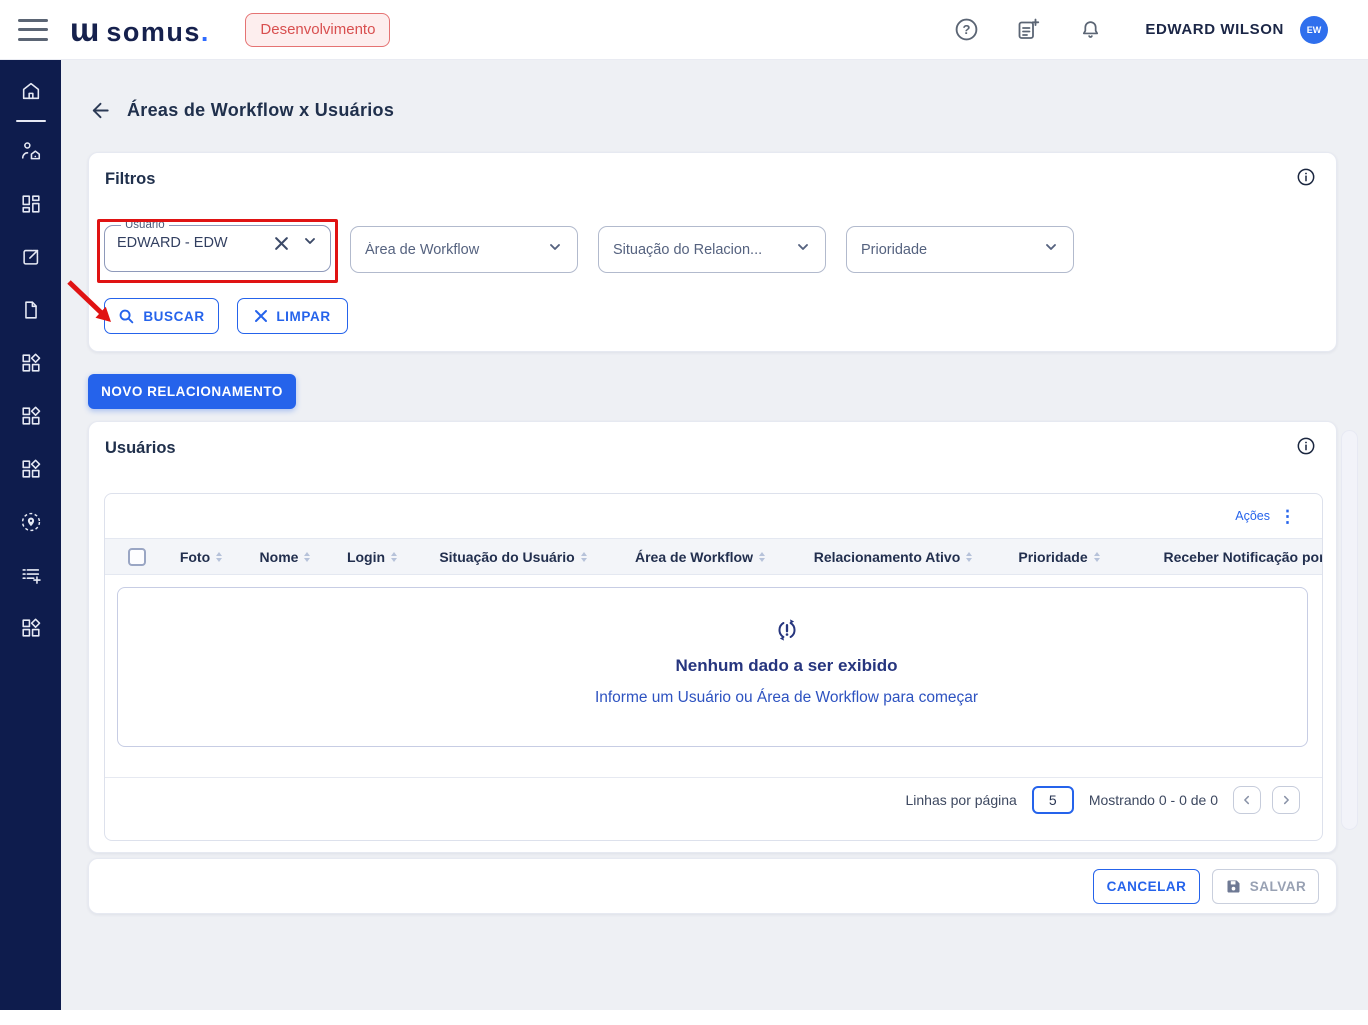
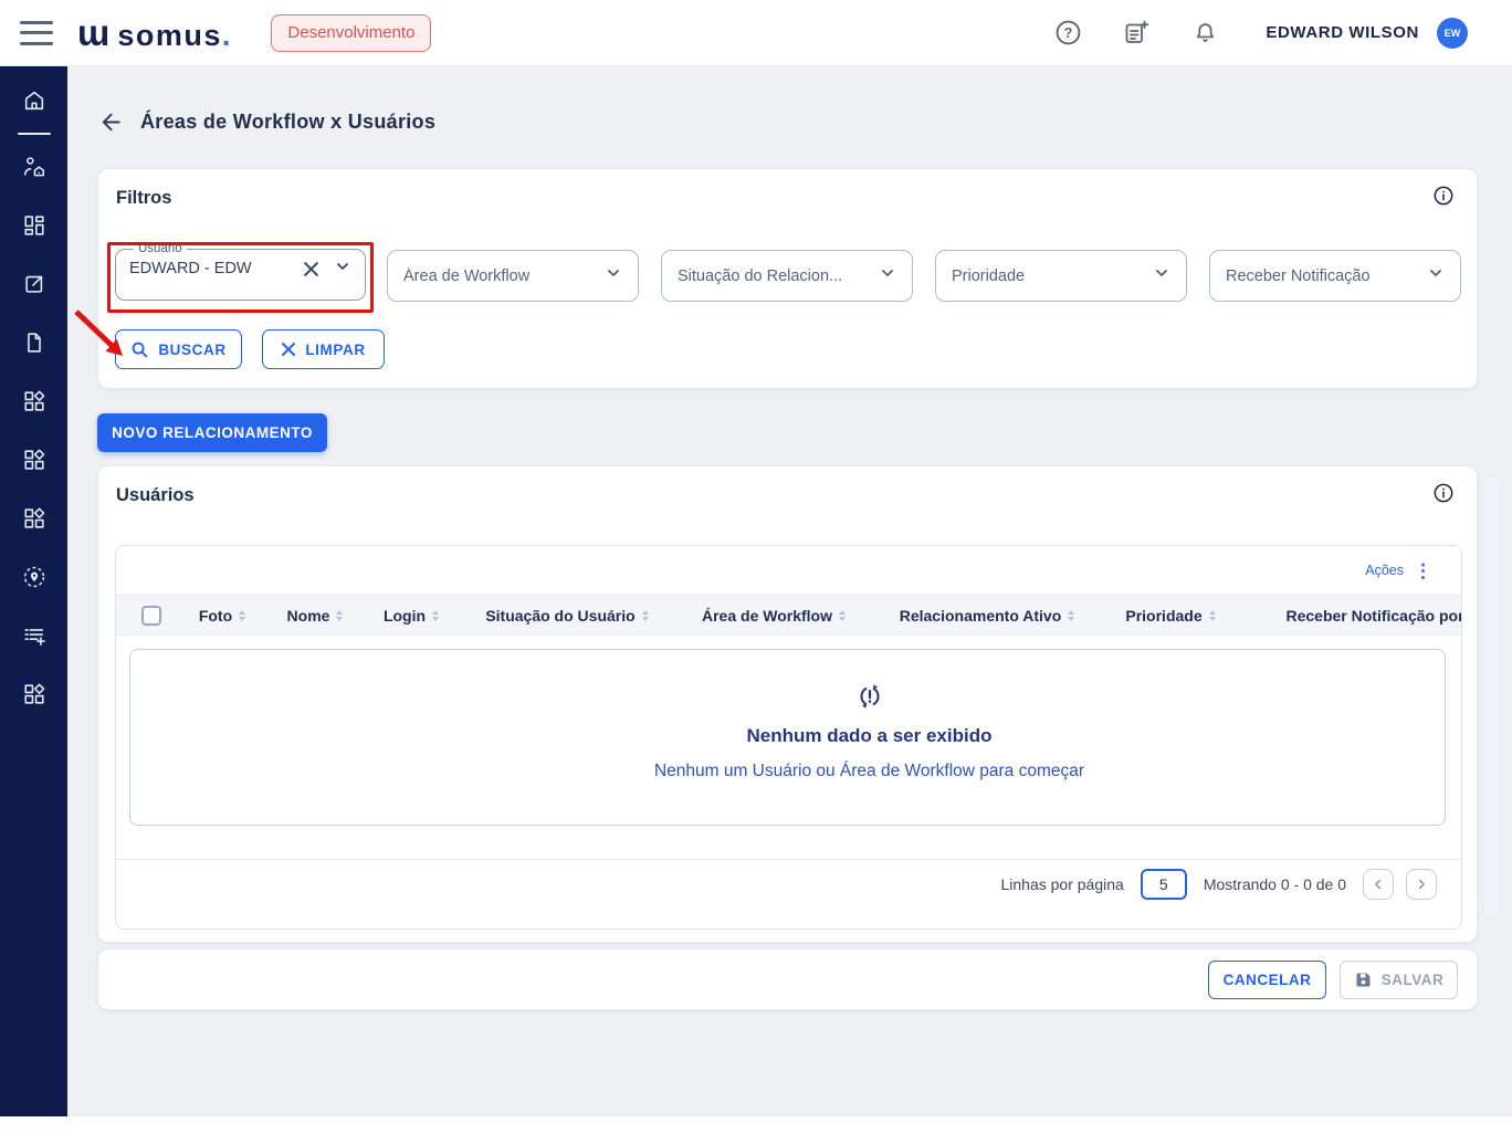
  ɯ
  somus
  .
  Desenvolvimento
  ?
  EDWARD WILSON
  EW
  Áreas de Workflow x Usuários
  Filtros
  Usuário
  EDWARD - EDW
  Área de Workflow
  Situação do Relacion...
  Prioridade
+ Receber Notificação
  BUSCAR
  LIMPAR
  NOVO RELACIONAMENTO
  Usuários
  Ações
  ⋮
  Foto
  Nome
  Login
  Situação do Usuário
  Área de Workflow
  Relacionamento Ativo
  Prioridade
  Receber Notificação por
  Nenhum dado a ser exibido
- Informe um Usuário ou Área de Workflow para começar
+ Nenhum um Usuário ou Área de Workflow para começar
  Linhas por página
  5
  Mostrando 0 - 0 de 0
  CANCELAR
  SALVAR
